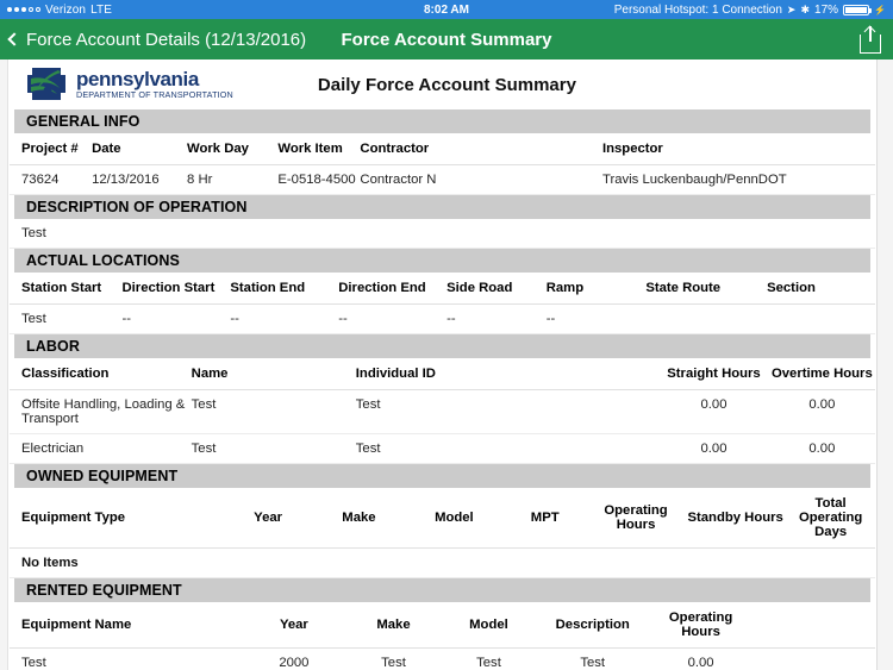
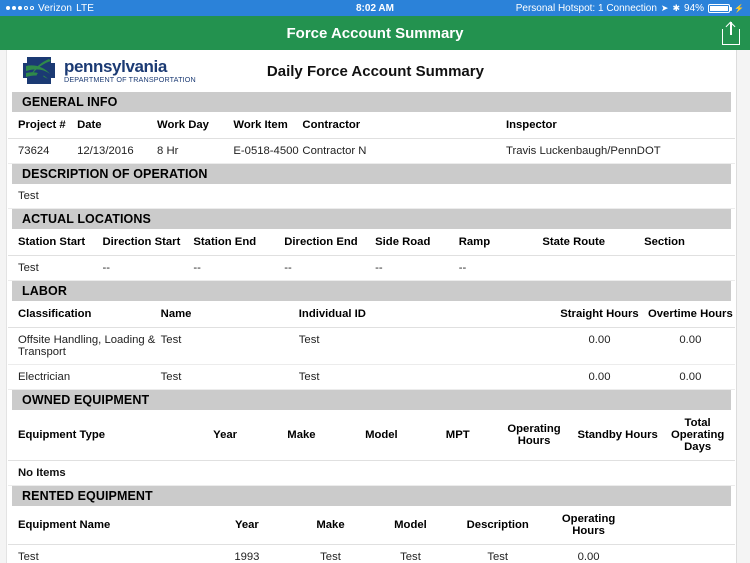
  Verizon
  LTE
  8:02 AM
  Personal Hotspot: 1 Connection
  ➤
  ✱
- 17%
+ 94%
  ⚡
- Force Account Details (12/13/2016)
  Force Account Summary
  pennsylvania
  DEPARTMENT OF TRANSPORTATION
  Daily Force Account Summary
  GENERAL INFO
  Project #	Date	Work Day	Work Item	Contractor	Inspector
  73624	12/13/2016	8 Hr	E-0518-4500	Contractor N	Travis Luckenbaugh/PennDOT
  DESCRIPTION OF OPERATION
  Test
  ACTUAL LOCATIONS
  Station Start	Direction Start	Station End	Direction End	Side Road	Ramp	State Route	Section
  Test	--	--	--	--	--
  LABOR
  Classification	Name	Individual ID	Straight Hours	Overtime Hours
  Offsite Handling, Loading & Transport	Test	Test	0.00	0.00
  Electrician	Test	Test	0.00	0.00
  OWNED EQUIPMENT
  Equipment Type	Year	Make	Model	MPT	Operating Hours	Standby Hours	Total Operating Days
  No Items
  RENTED EQUIPMENT
  Equipment Name	Year	Make	Model	Description	Operating Hours
- Test	2000	Test	Test	Test	0.00
+ Test	1993	Test	Test	Test	0.00
